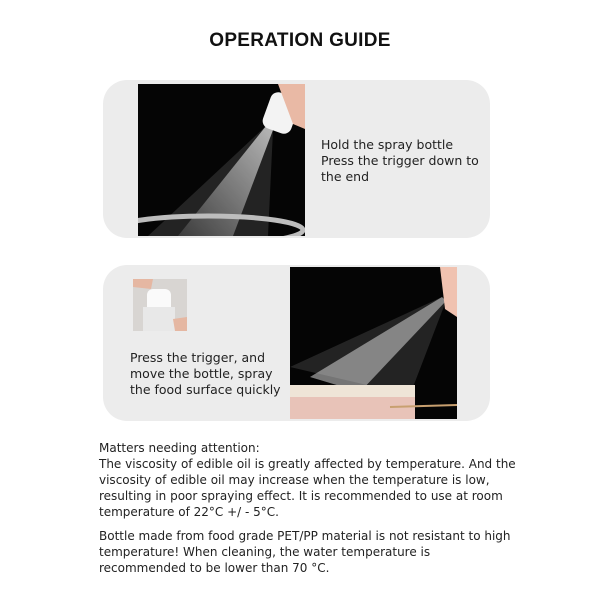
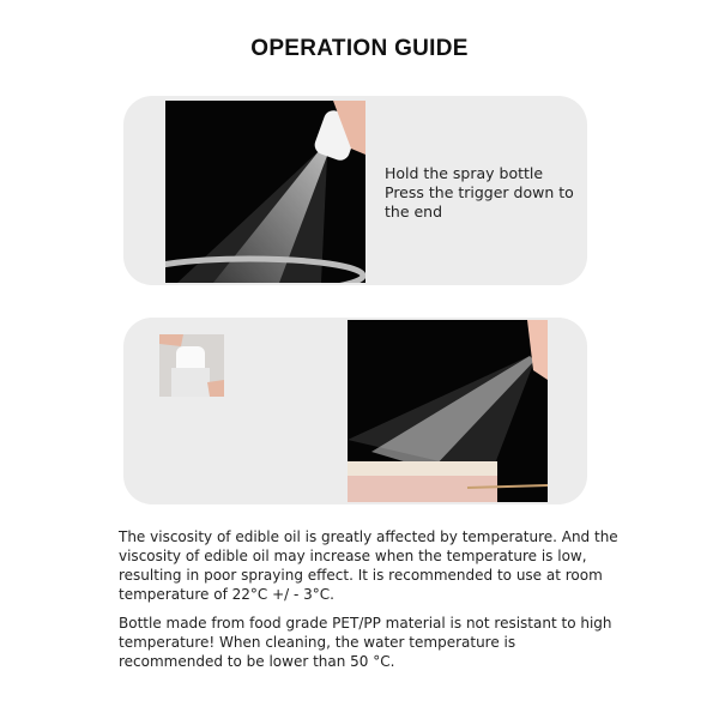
  OPERATION GUIDE
  Hold the spray bottle
  Press the trigger down to the end
- Press the trigger, and move the bottle, spray the food surface quickly
- Matters needing attention:
- The viscosity of edible oil is greatly affected by temperature. And the viscosity of edible oil may increase when the temperature is low, resulting in poor spraying effect. It is recommended to use at room temperature of 22°C +/ - 5°C.
+ The viscosity of edible oil is greatly affected by temperature. And the viscosity of edible oil may increase when the temperature is low, resulting in poor spraying effect. It is recommended to use at room temperature of 22°C +/ - 3°C.
- Bottle made from food grade PET/PP material is not resistant to high temperature! When cleaning, the water temperature is recommended to be lower than 70 °C.
+ Bottle made from food grade PET/PP material is not resistant to high temperature! When cleaning, the water temperature is recommended to be lower than 50 °C.
